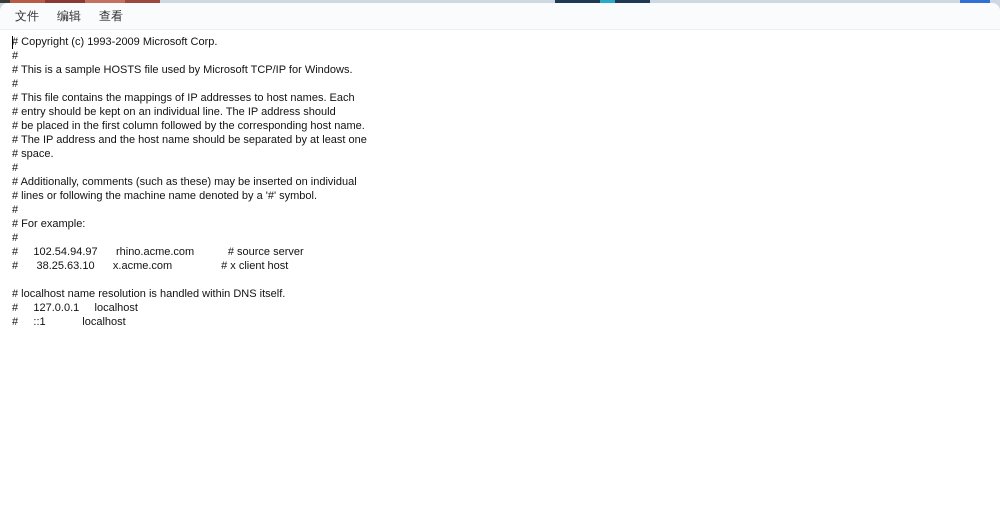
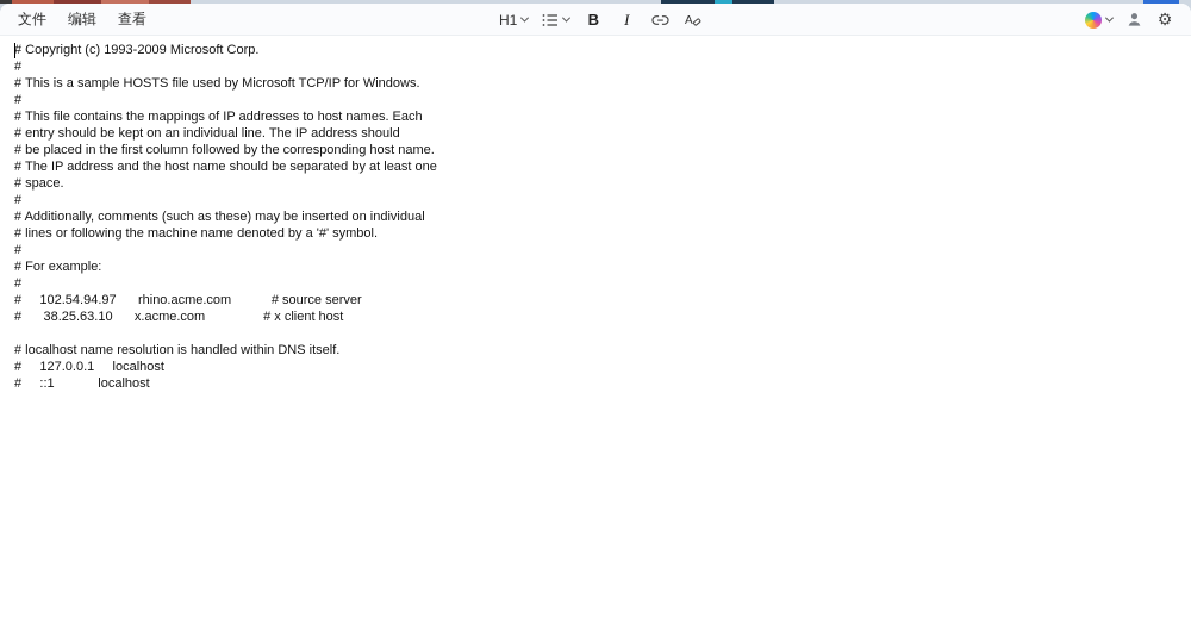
  文件
  编辑
  查看
+ H1
+ B
+ I
+ A
+ ⚙
  # Copyright (c) 1993-2009 Microsoft Corp.
  #
  # This is a sample HOSTS file used by Microsoft TCP/IP for Windows.
  #
  # This file contains the mappings of IP addresses to host names. Each
  # entry should be kept on an individual line. The IP address should
  # be placed in the first column followed by the corresponding host name.
  # The IP address and the host name should be separated by at least one
  # space.
  #
  # Additionally, comments (such as these) may be inserted on individual
  # lines or following the machine name denoted by a '#' symbol.
  #
  # For example:
  #
  # 102.54.94.97 rhino.acme.com # source server
  # 38.25.63.10 x.acme.com # x client host
  # localhost name resolution is handled within DNS itself.
  # 127.0.0.1 localhost
  # ::1 localhost
